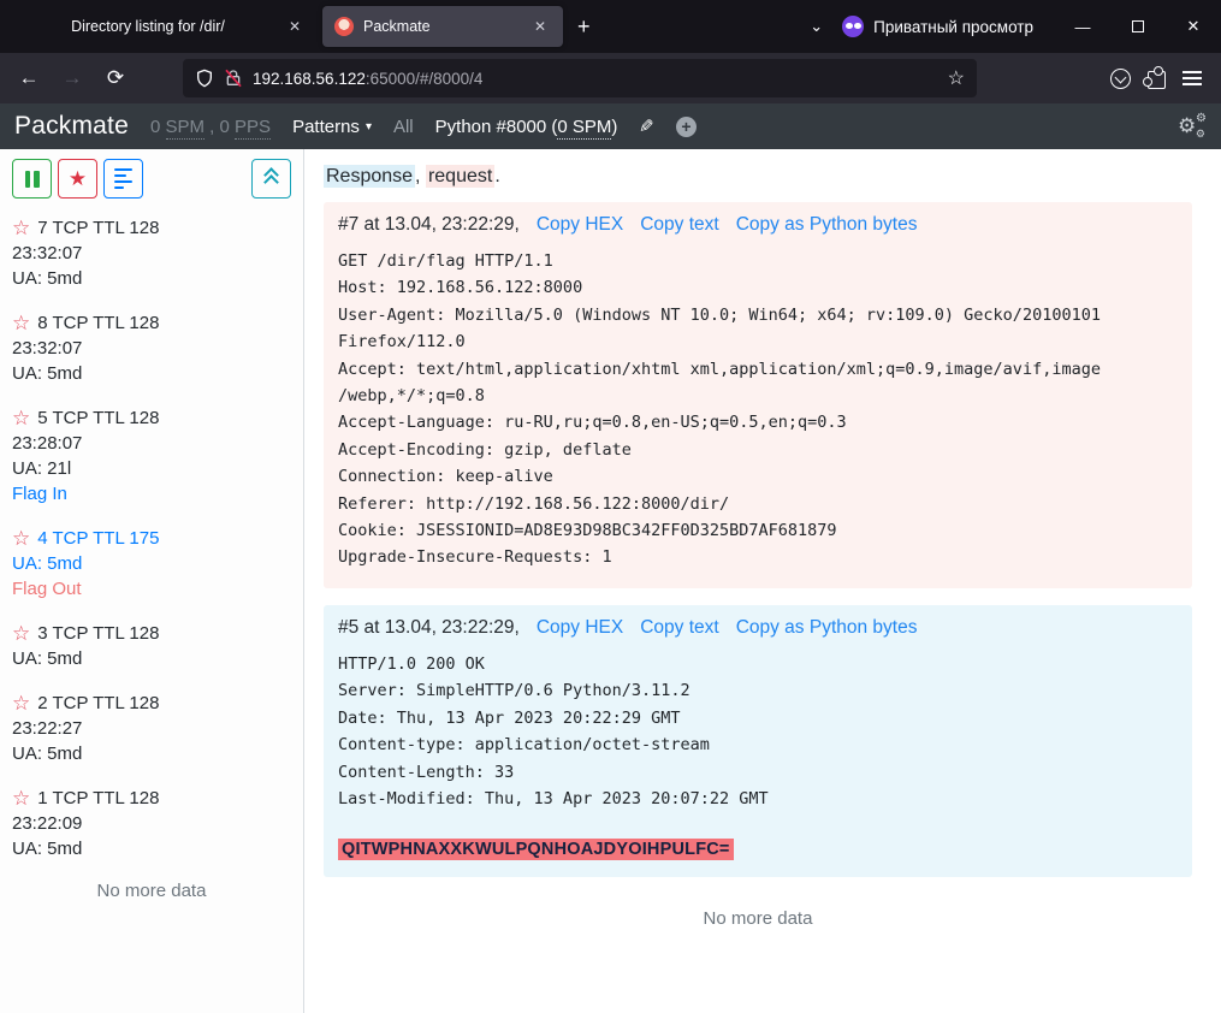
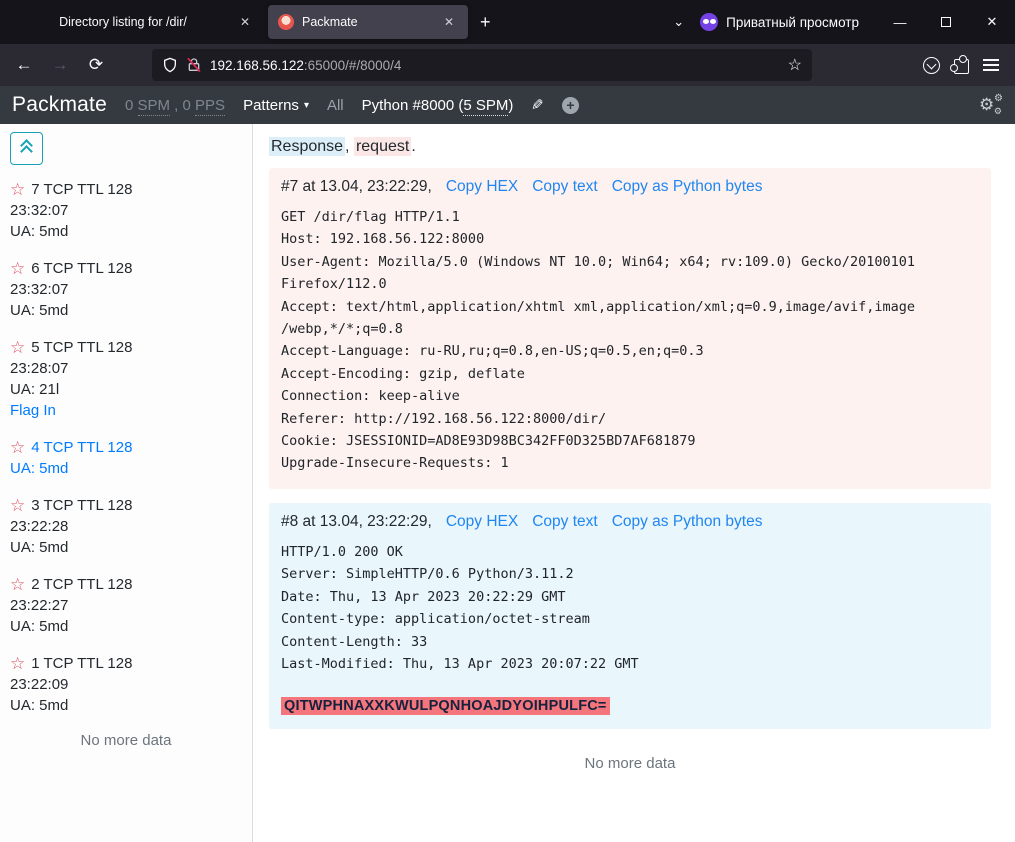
  Directory listing for /dir/
  ✕
  Packmate
  ✕
  +
  ⌄
  Приватный просмотр
  —
  ✕
  ←
  →
  ⟳
  192.168.56.122:65000/#/8000/4
  ☆
  Packmate
  0 SPM , 0 PPS
  Patterns
  ▾
  All
- Python #8000 (0 SPM)
+ Python #8000 (5 SPM)
  +
  ⚙
  ⚙
  ⚙
- ★
  ☆
  7 TCP TTL 128
  23:32:07
  UA: 5md
  ☆
- 8 TCP TTL 128
+ 6 TCP TTL 128
  23:32:07
  UA: 5md
  ☆
  5 TCP TTL 128
  23:28:07
  UA: 21l
  Flag In
  ☆
- 4 TCP TTL 175
+ 4 TCP TTL 128
  UA: 5md
- Flag Out
  ☆
  3 TCP TTL 128
+ 23:22:28
  UA: 5md
  ☆
  2 TCP TTL 128
  23:22:27
  UA: 5md
  ☆
  1 TCP TTL 128
  23:22:09
  UA: 5md
  No more data
  Response, request.
  #7 at 13.04, 23:22:29,
  Copy HEX
  Copy text
  Copy as Python bytes
  GET /dir/flag HTTP/1.1
  Host: 192.168.56.122:8000
  User-Agent: Mozilla/5.0 (Windows NT 10.0; Win64; x64; rv:109.0) Gecko/20100101
  Firefox/112.0
  Accept: text/html,application/xhtml xml,application/xml;q=0.9,image/avif,image
  /webp,*/*;q=0.8
  Accept-Language: ru-RU,ru;q=0.8,en-US;q=0.5,en;q=0.3
  Accept-Encoding: gzip, deflate
  Connection: keep-alive
  Referer: http://192.168.56.122:8000/dir/
  Cookie: JSESSIONID=AD8E93D98BC342FF0D325BD7AF681879
  Upgrade-Insecure-Requests: 1
- #5 at 13.04, 23:22:29,
+ #8 at 13.04, 23:22:29,
  Copy HEX
  Copy text
  Copy as Python bytes
  HTTP/1.0 200 OK
  Server: SimpleHTTP/0.6 Python/3.11.2
  Date: Thu, 13 Apr 2023 20:22:29 GMT
  Content-type: application/octet-stream
  Content-Length: 33
  Last-Modified: Thu, 13 Apr 2023 20:07:22 GMT
  QITWPHNAXXKWULPQNHOAJDYOIHPULFC=
  No more data
